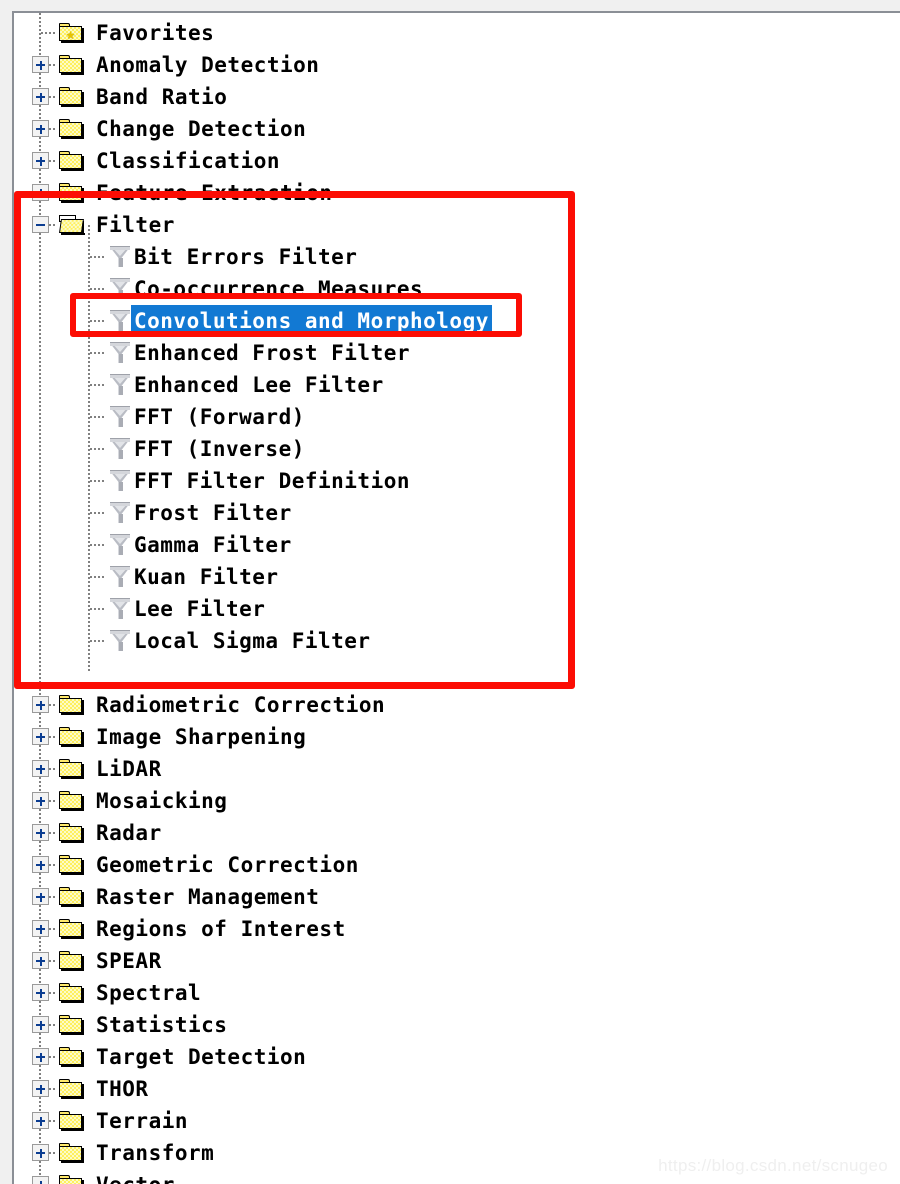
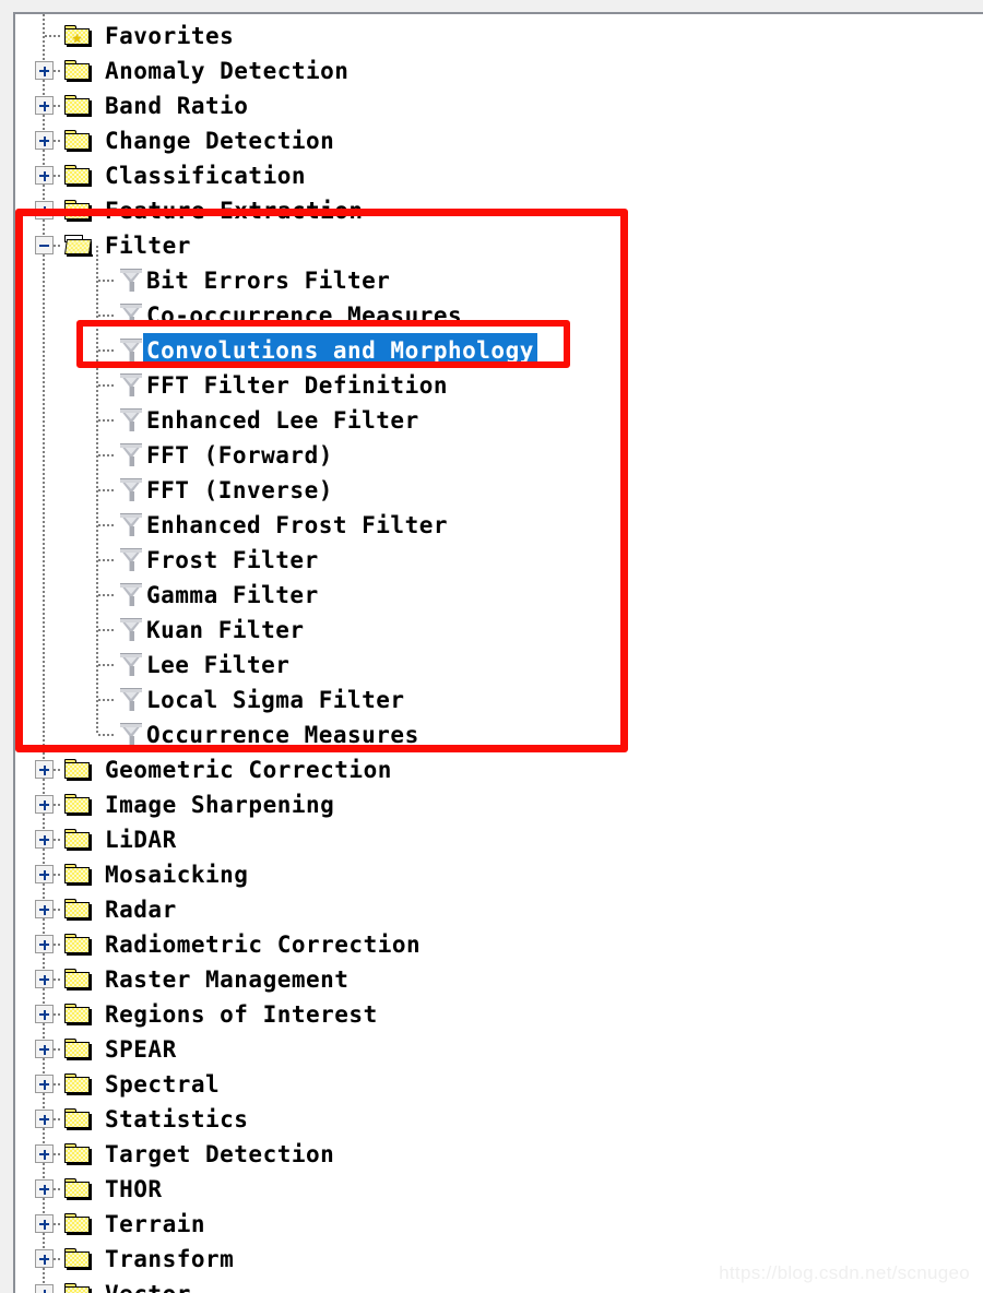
  ★
  Favorites
  Anomaly Detection
  Band Ratio
  Change Detection
  Classification
  Feature Extraction
  Filter
  Bit Errors Filter
  Co-occurrence Measures
  Convolutions and Morphology
- Enhanced Frost Filter
+ FFT Filter Definition
  Enhanced Lee Filter
  FFT (Forward)
  FFT (Inverse)
- FFT Filter Definition
+ Enhanced Frost Filter
  Frost Filter
  Gamma Filter
  Kuan Filter
  Lee Filter
  Local Sigma Filter
+ Occurrence Measures
- Radiometric Correction
+ Geometric Correction
  Image Sharpening
  LiDAR
  Mosaicking
  Radar
- Geometric Correction
+ Radiometric Correction
  Raster Management
  Regions of Interest
  SPEAR
  Spectral
  Statistics
  Target Detection
  THOR
  Terrain
  Transform
